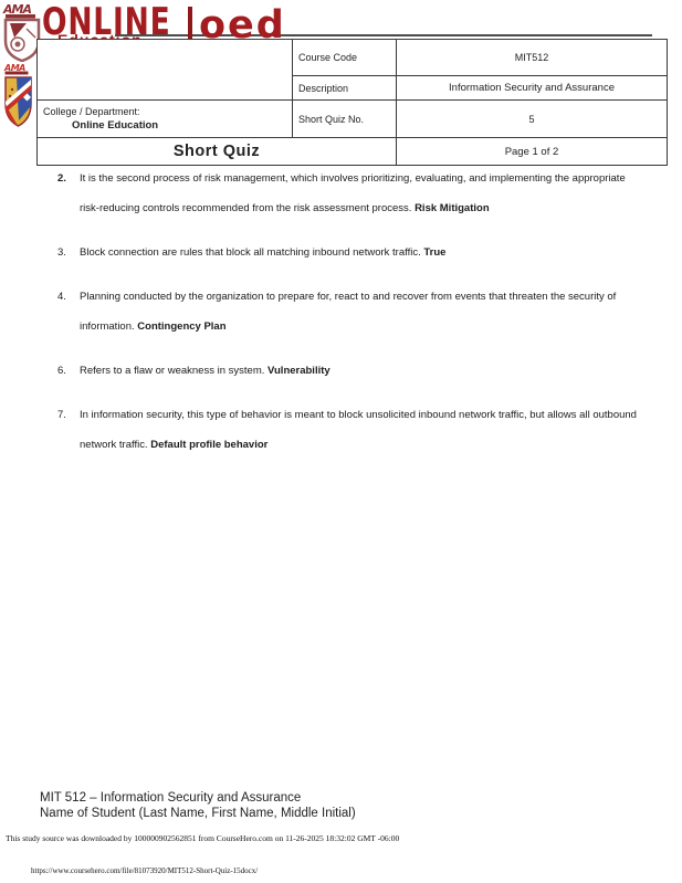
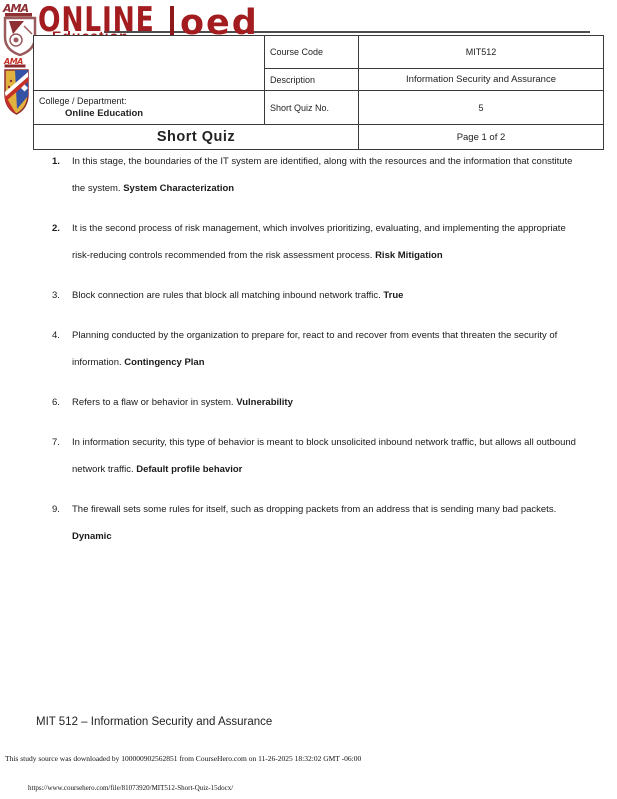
  AMA
  AMA
  ONLINE
  oed
  	Course Code	MIT512
  Description	Information Security and Assurance
  College / Department: Online Education	Short Quiz No.	5
  Short Quiz	Page 1 of 2
+ 1.
+ In this stage, the boundaries of the IT system are identified, along with the resources and the information that constitute the system. System Characterization
  2.
  It is the second process of risk management, which involves prioritizing, evaluating, and implementing the appropriate risk-reducing controls recommended from the risk assessment process. Risk Mitigation
  3.
  Block connection are rules that block all matching inbound network traffic. True
  4.
  Planning conducted by the organization to prepare for, react to and recover from events that threaten the security of information. Contingency Plan
  6.
- Refers to a flaw or weakness in system. Vulnerability
+ Refers to a flaw or behavior in system. Vulnerability
  7.
  In information security, this type of behavior is meant to block unsolicited inbound network traffic, but allows all outbound network traffic. Default profile behavior
+ 9.
+ The firewall sets some rules for itself, such as dropping packets from an address that is sending many bad packets. Dynamic
  MIT 512 – Information Security and Assurance
- Name of Student (Last Name, First Name, Middle Initial)
  This study source was downloaded by 100000902562851 from CourseHero.com on 11-26-2025 18:32:02 GMT -06:00
  https://www.coursehero.com/file/81073920/MIT512-Short-Quiz-15docx/
